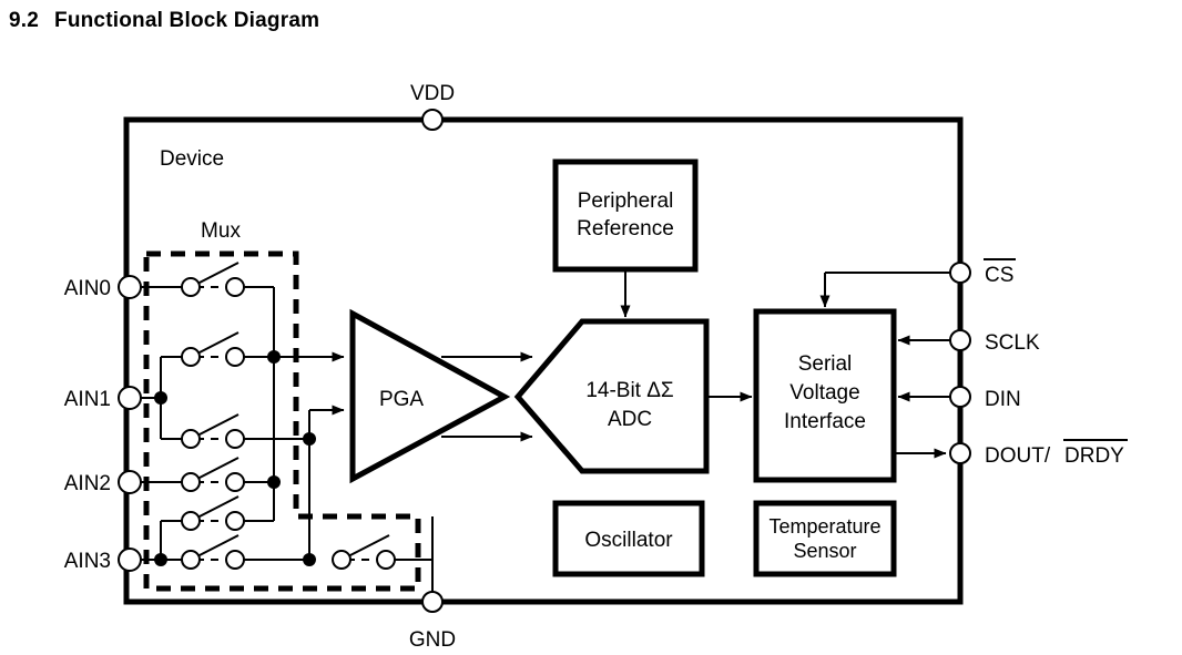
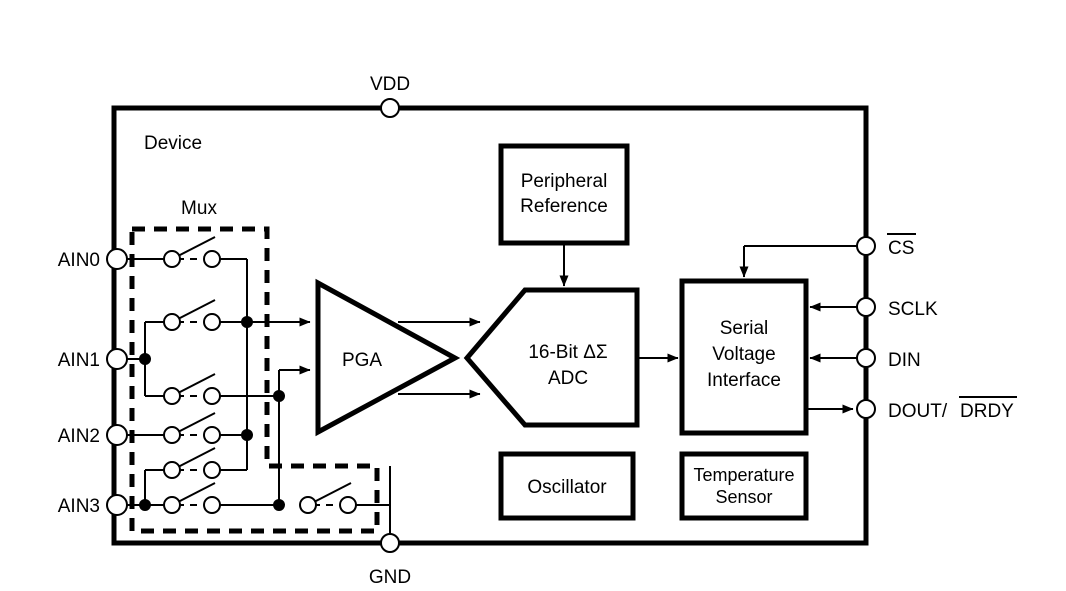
- 9.2 Functional Block Diagram
  Device
  Mux
  VDD
  GND
  AIN0
  AIN1
  AIN2
  AIN3
  PGA
  Peripheral
  Reference
- 14-Bit ΔΣ
+ 16-Bit ΔΣ
  ADC
  Serial
  Voltage
  Interface
  Oscillator
  Temperature
  Sensor
  CS
  SCLK
  DIN
  DOUT/
  DRDY
